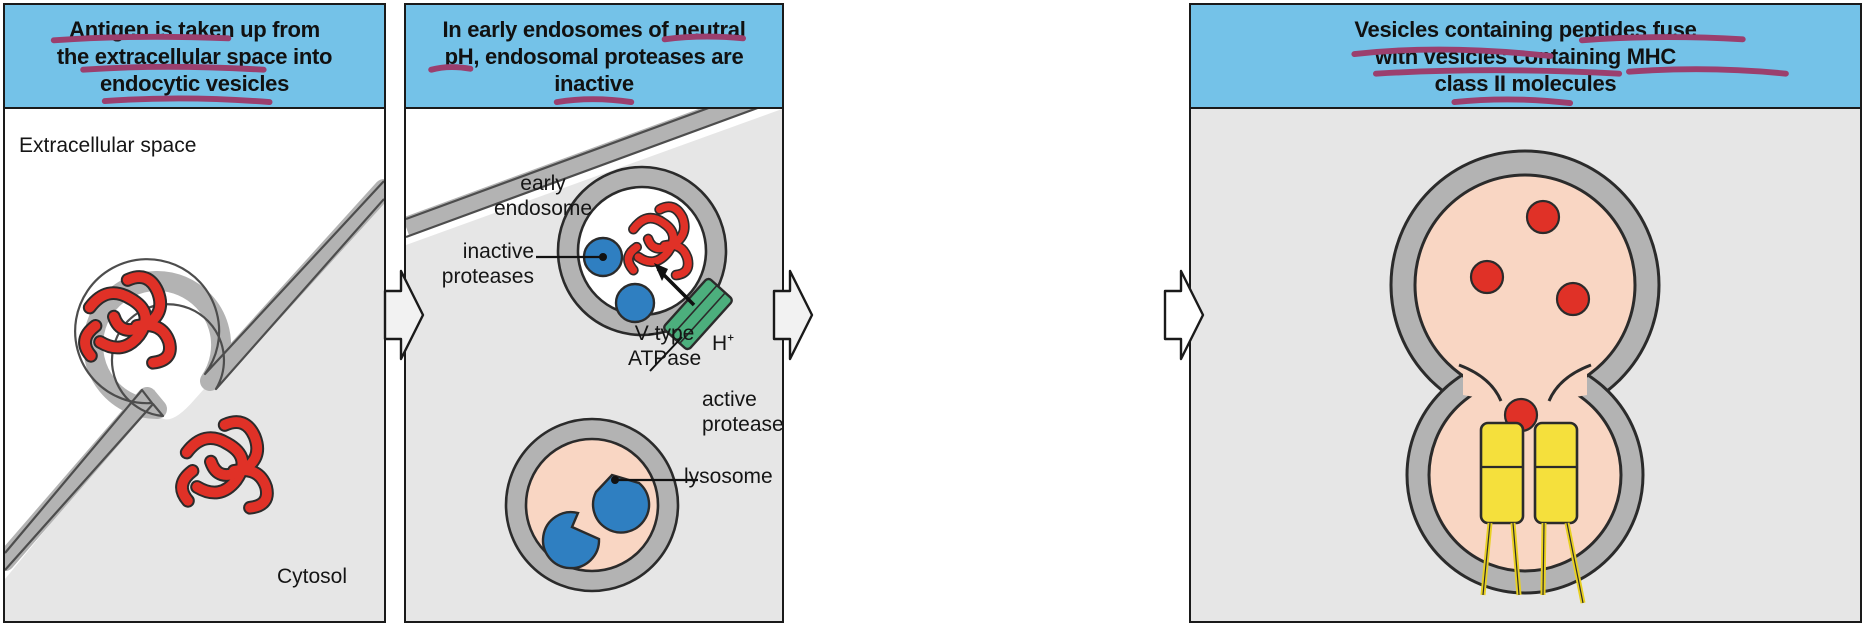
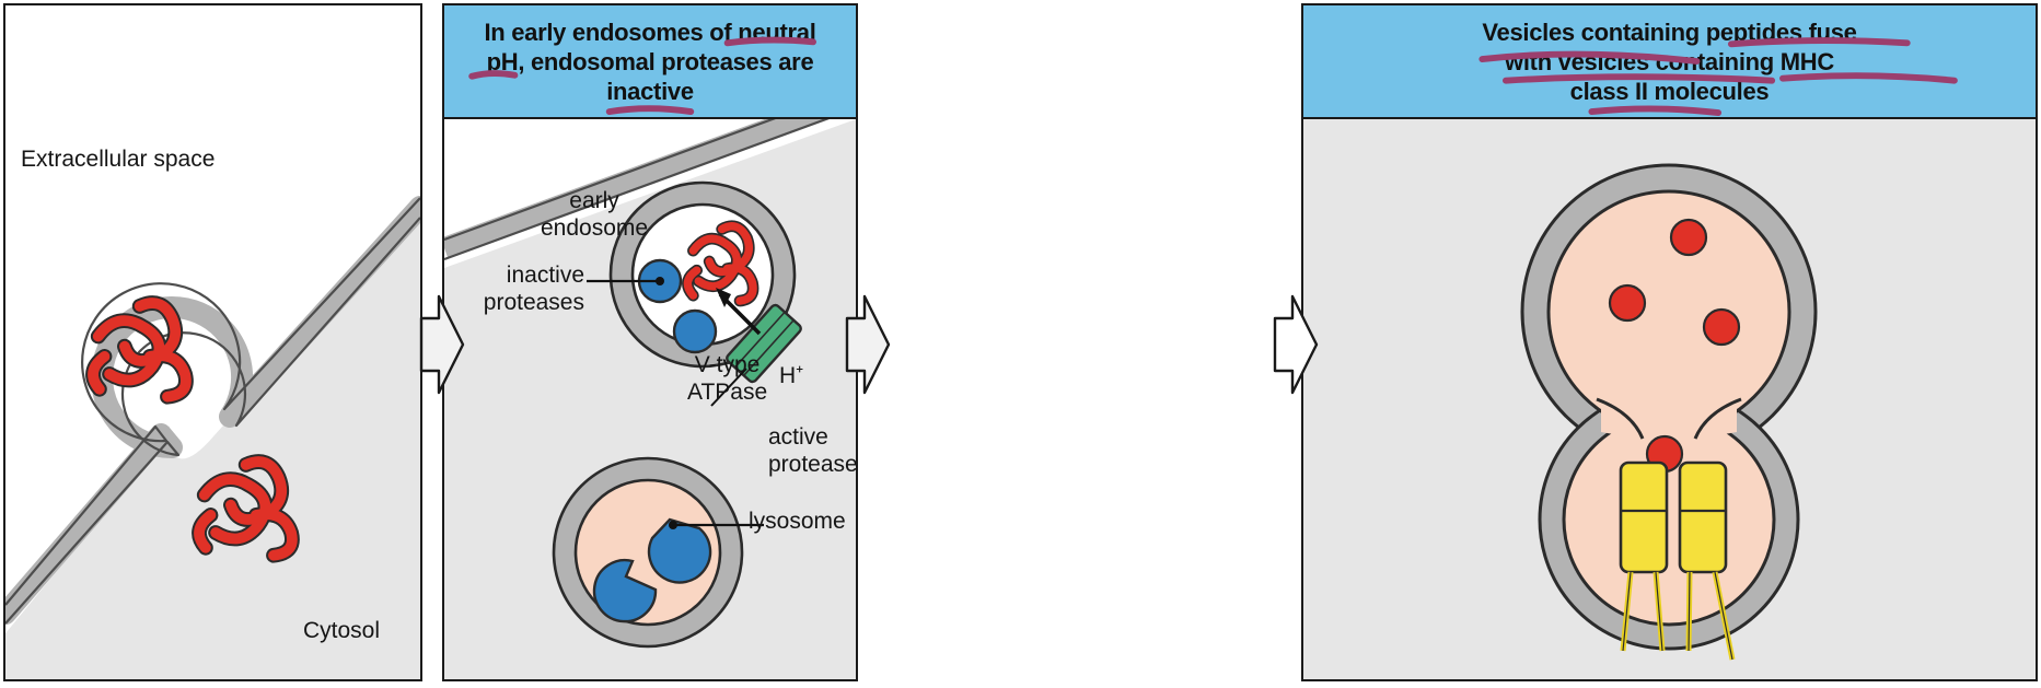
- Antigen is taken up from
- the extracellular space into
- endocytic vesicles
  Extracellular space
  Cytosol
  In early endosomes of neutral
  pH, endosomal proteases are
  inactive
  early
  endosome
  inactive
  proteases
  V-type
  ATPase
  H⁺
  active
  protease
  lysosome
  Vesicles containing peptides fuse
  with vesicles ctaining MHC
  class II molecules
